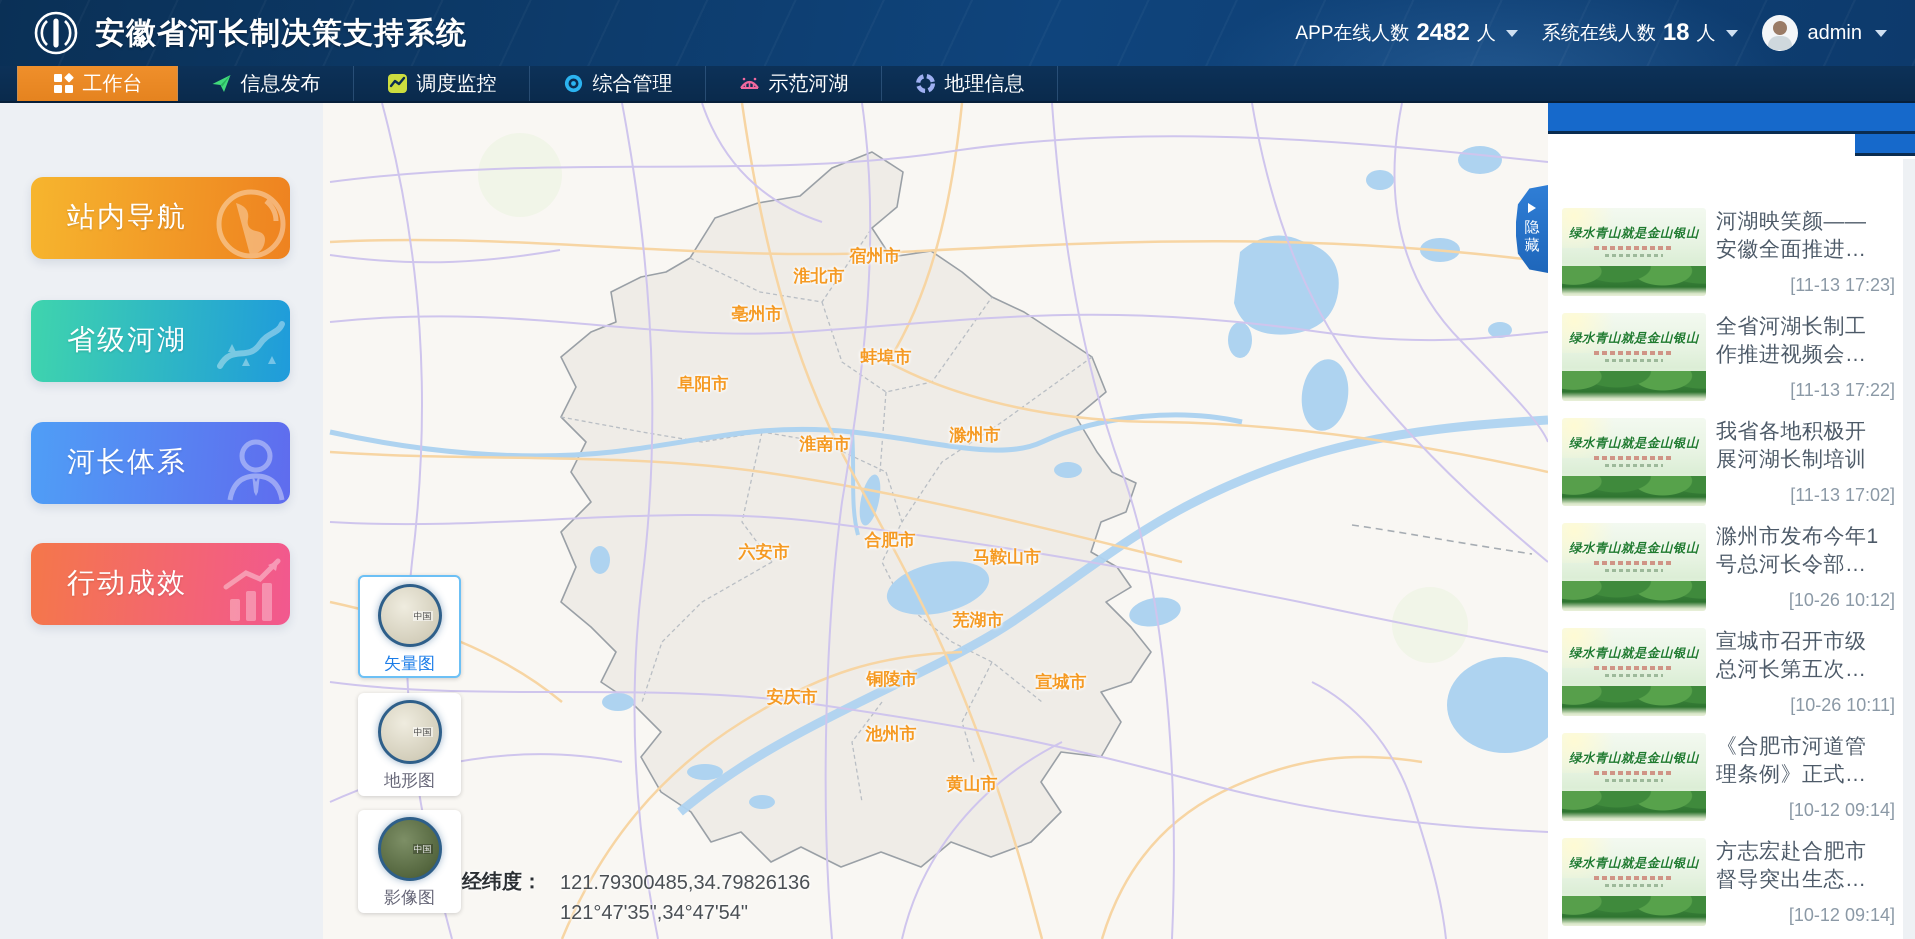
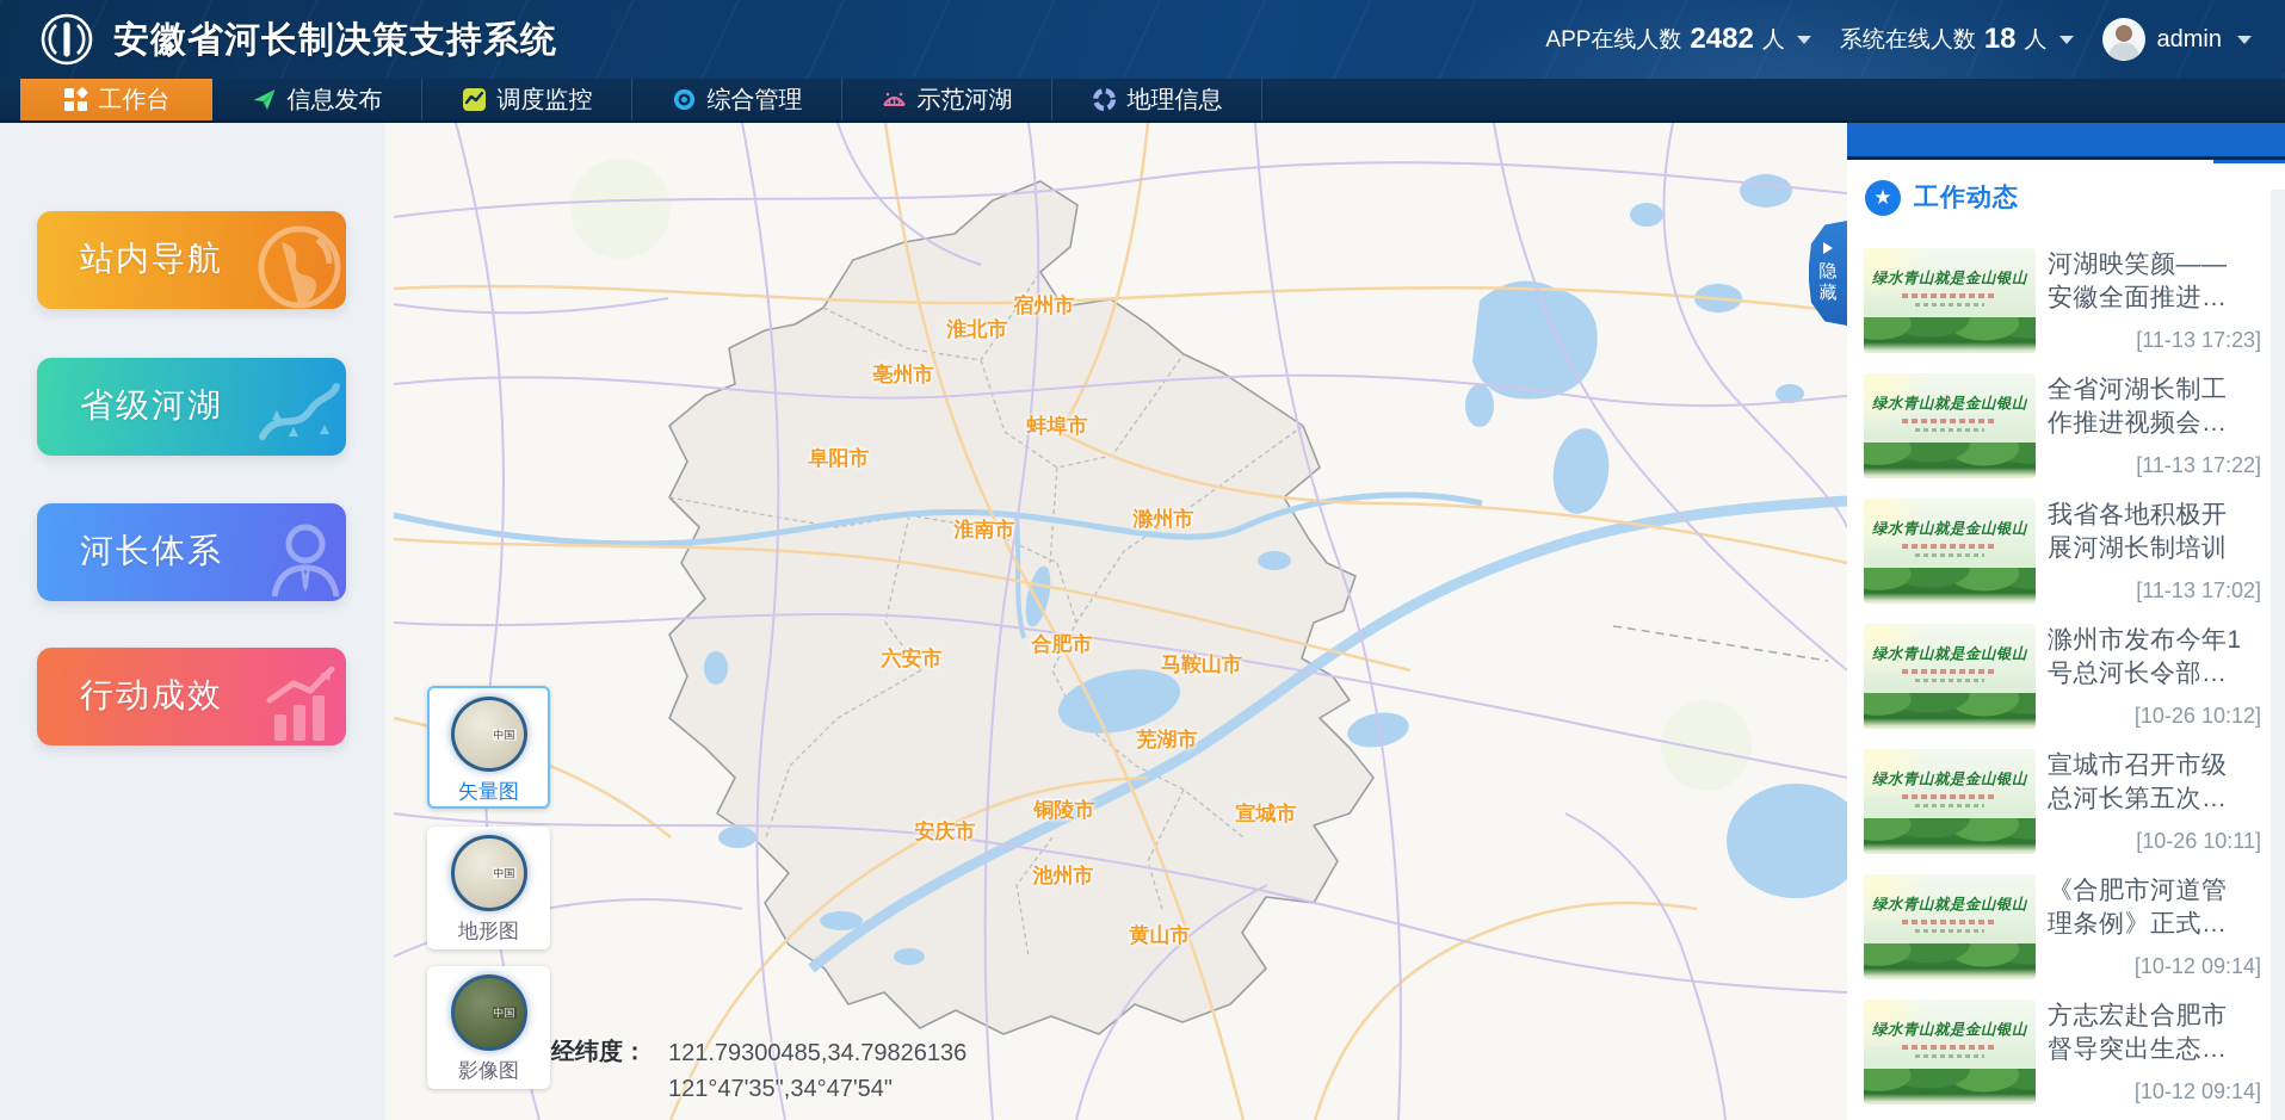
  APP在线人数
  2482
  人
  系统在线人数
  18
  人
  admin
  工作台
  信息发布
  调度监控
  综合管理
  示范河湖
  地理信息
  站内导航
  省级河湖
  河长体系
  行动成效
  宿州市
  淮北市
  亳州市
  蚌埠市
  阜阳市
  滁州市
  淮南市
  合肥市
  六安市
  马鞍山市
  芜湖市
  铜陵市
  宣城市
  安庆市
  池州市
  黄山市
  隐藏
  中国
  矢量图
  中国
  地形图
  中国
  影像图
  经纬度：
  121.79300485,34.79826136
  121°47'35",34°47'54"
+ ★
+ 工作动态
  绿水青山就是金山银山
  河湖映笑颜——安徽全面推进…
  [11-13 17:23]
  绿水青山就是金山银山
  全省河湖长制工作推进视频会…
  [11-13 17:22]
  绿水青山就是金山银山
  我省各地积极开展河湖长制培训
  [11-13 17:02]
  绿水青山就是金山银山
  滁州市发布今年1号总河长令部…
  [10-26 10:12]
  绿水青山就是金山银山
  宣城市召开市级总河长第五次…
  [10-26 10:11]
  绿水青山就是金山银山
  《合肥市河道管理条例》正式…
  [10-12 09:14]
  绿水青山就是金山银山
  方志宏赴合肥市督导突出生态…
  [10-12 09:14]
